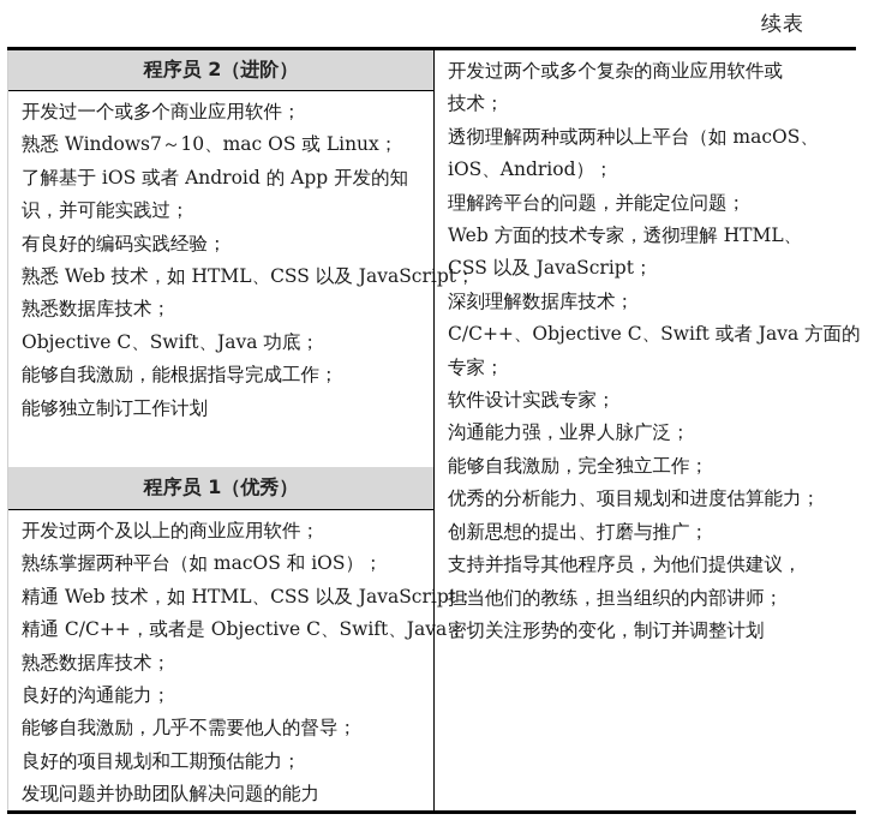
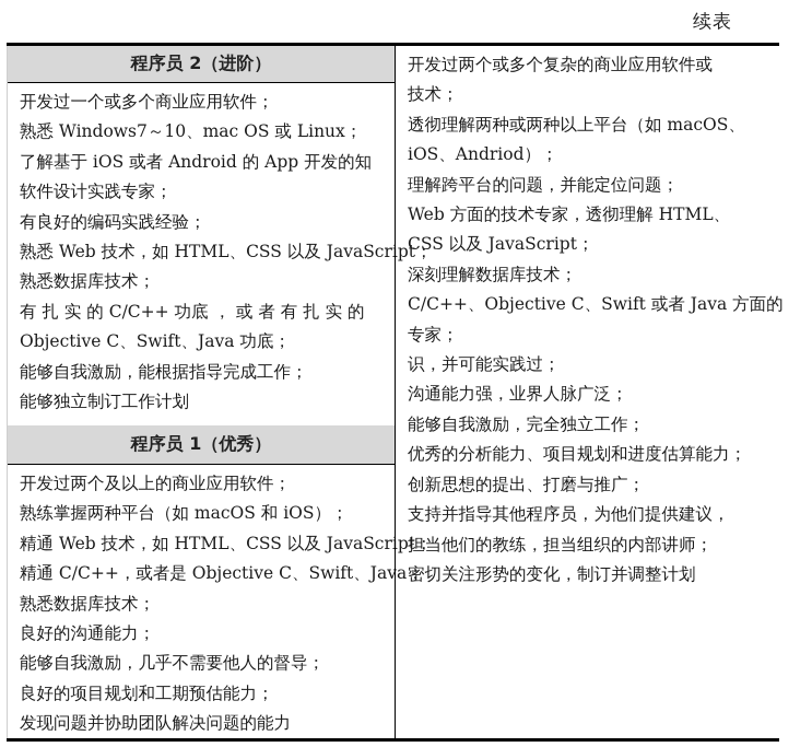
  续表
  程序员 2（进阶）
  开发过一个或多个商业应用软件；
  熟悉 Windows7～10、mac OS 或 Linux；
  了解基于 iOS 或者 Android 的 App 开发的知
- 识，并可能实践过；
+ 软件设计实践专家；
  有良好的编码实践经验；
  熟悉 Web 技术，如 HTML、CSS 以及 JavaScr
  熟悉数据库技术；
+ 有 扎 实 的 C/C++ 功底 ， 或 者 有 扎 实 的
  Objective C、Swift、Java 功底；
  能够自我激励，能根据指导完成工作；
  能够独立制订工作计划
  程序员 1（优秀）
  开发过两个及以上的商业应用软件；
  熟练掌握两种平台（如 macOS 和 iOS）；
  精通 Web 技术，如 HTML、CSS 以及 JavaScr
  精通 C/C++，或者是 Objective C、Swift、Jav
  熟悉数据库技术；
  良好的沟通能力；
  能够自我激励，几乎不需要他人的督导；
  良好的项目规划和工期预估能力；
  发现问题并协助团队解决问题的能力
  开发过两个或多个复杂的商业应用软件或
  技术；
  透彻理解两种或两种以上平台（如 macOS、
  iOS、Andriod）；
  理解跨平台的问题，并能定位问题；
  Web 方面的技术专家，透彻理解 HTML、
  CSS 以及 JavaScript；
  深刻理解数据库技术；
  C/C++、Objective C、Swift 或者 Java 方面的
  专家；
- 软件设计实践专家；
+ 识，并可能实践过；
  沟通能力强，业界人脉广泛；
  能够自我激励，完全独立工作；
  优秀的分析能力、项目规划和进度估算能力；
  创新思想的提出、打磨与推广；
  支持并指导其他程序员，为他们提供建议，
  担当他们的教练，担当组织的内部讲师；
  密切关注形势的变化，制订并调整计划
